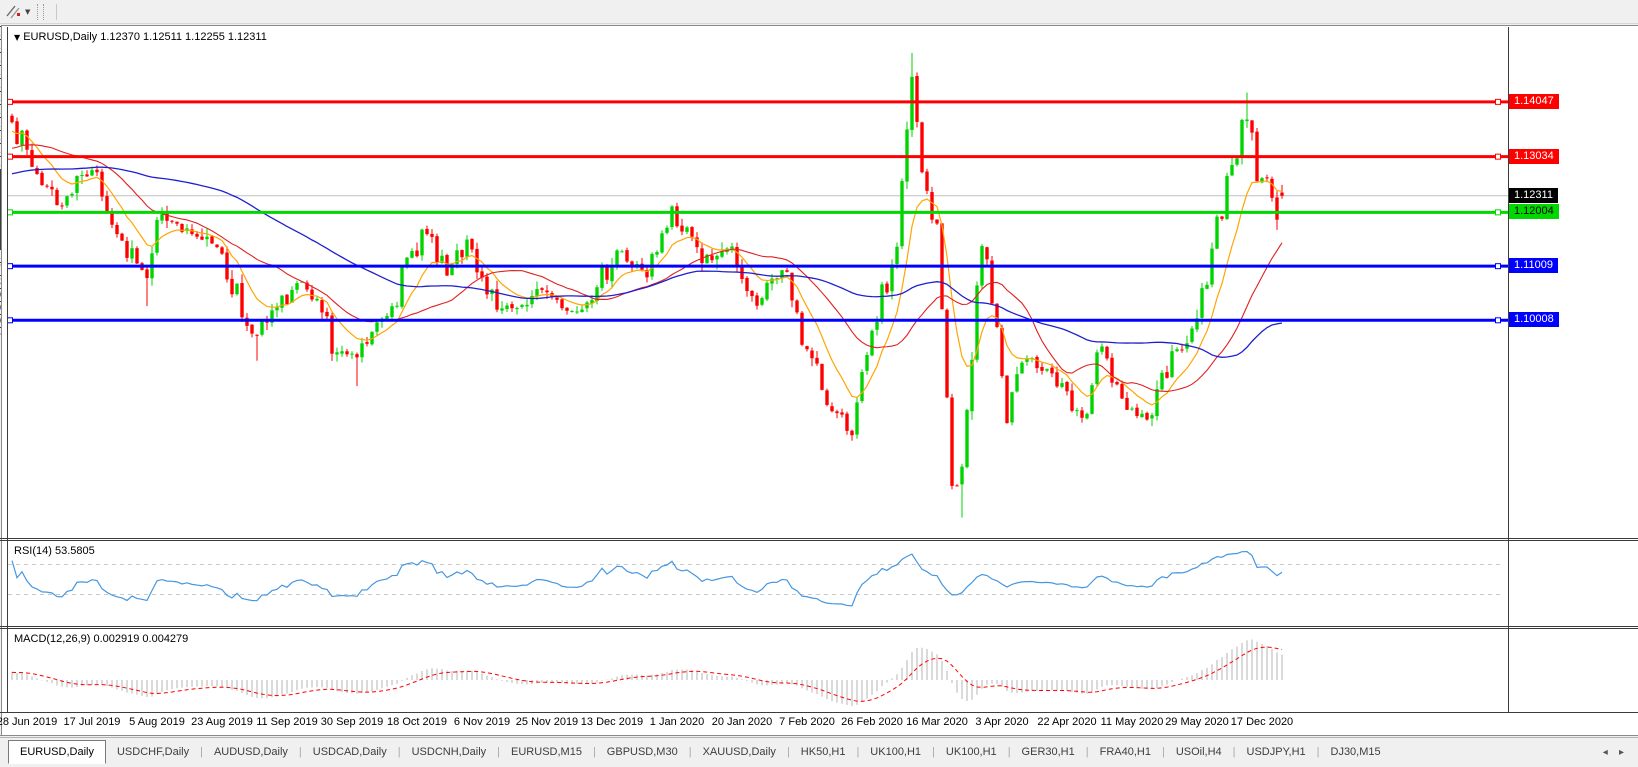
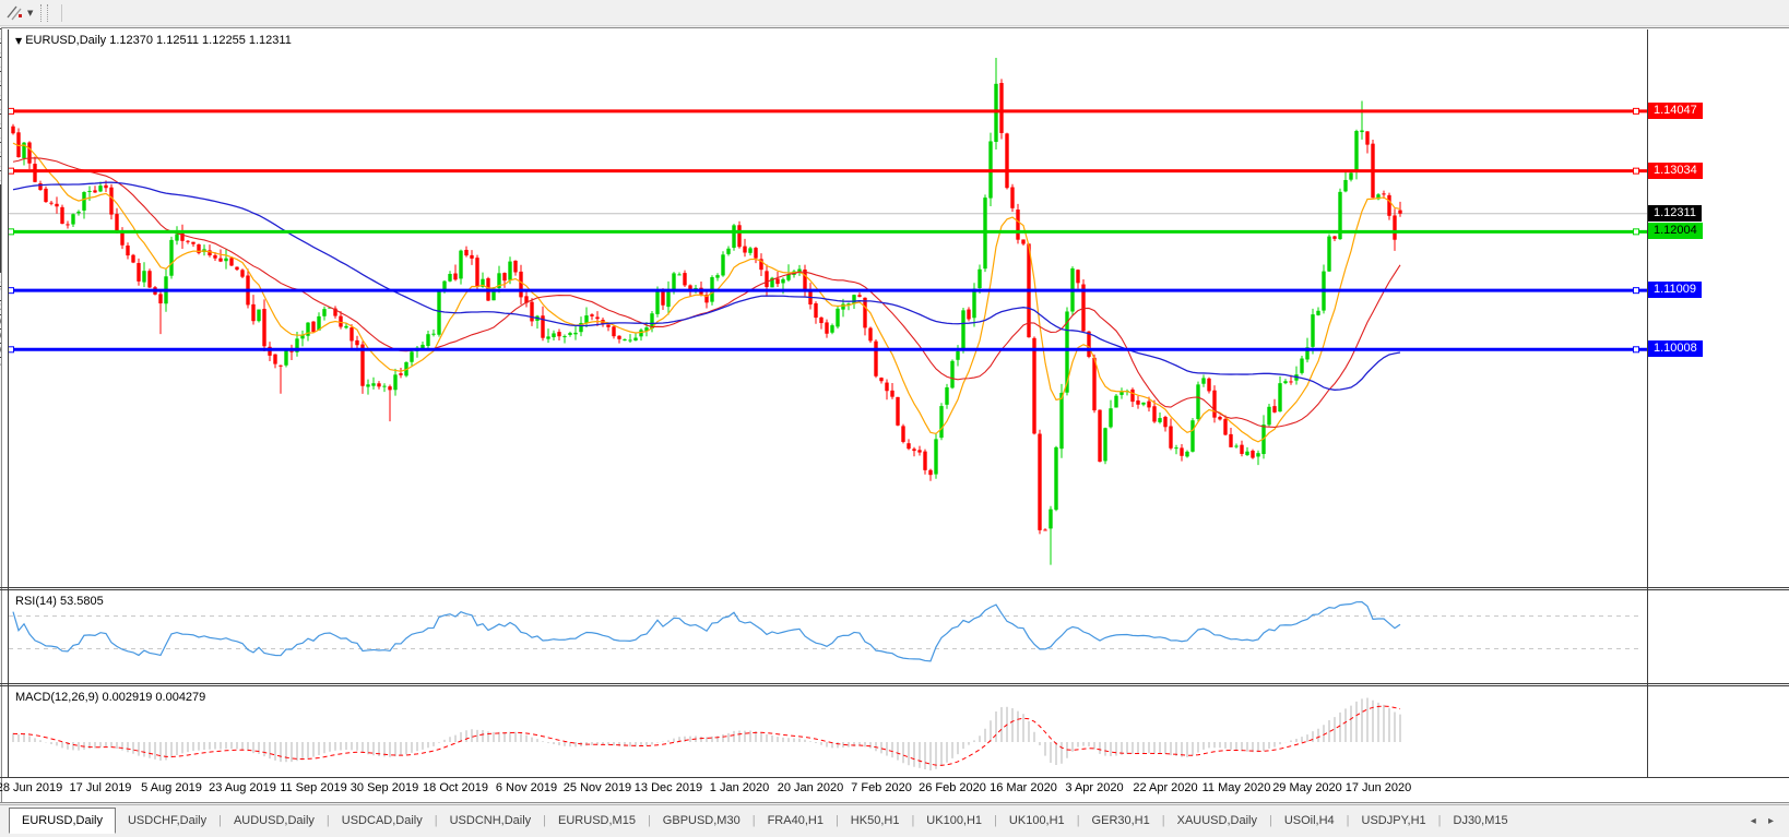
  ▼
  ▼ EURUSD,Daily 1.12370 1.12511 1.12255 1.12311
  RSI(14) 53.5805
  MACD(12,26,9) 0.002919 0.004279
  EURUSD,Daily
  USDCHF,Daily
  |
  AUDUSD,Daily
  |
  USDCAD,Daily
  |
  USDCNH,Daily
  |
  EURUSD,M15
  |
  GBPUSD,M30
  |
- XAUUSD,Daily
+ FRA40,H1
  |
  HK50,H1
  |
  UK100,H1
  |
  UK100,H1
  |
  GER30,H1
  |
- FRA40,H1
+ XAUUSD,Daily
  |
  USOil,H4
  |
  USDJPY,H1
  |
  DJ30,M15
  ◂ ▸
  8 Jun 2019
  17 Jul 2019
  5 Aug 2019
  23 Aug 2019
  11 Sep 2019
  30 Sep 2019
  18 Oct 2019
  6 Nov 2019
  25 Nov 2019
  13 Dec 2019
  1 Jan 2020
  20 Jan 2020
  7 Feb 2020
  26 Feb 2020
  16 Mar 2020
  3 Apr 2020
  22 Apr 2020
  11 May 2020
  29 May 2020
- 17 Dec 2020
+ 17 Jun 2020
  1.14047
  1.13034
  1.12311
  1.12004
  1.11009
  1.10008
